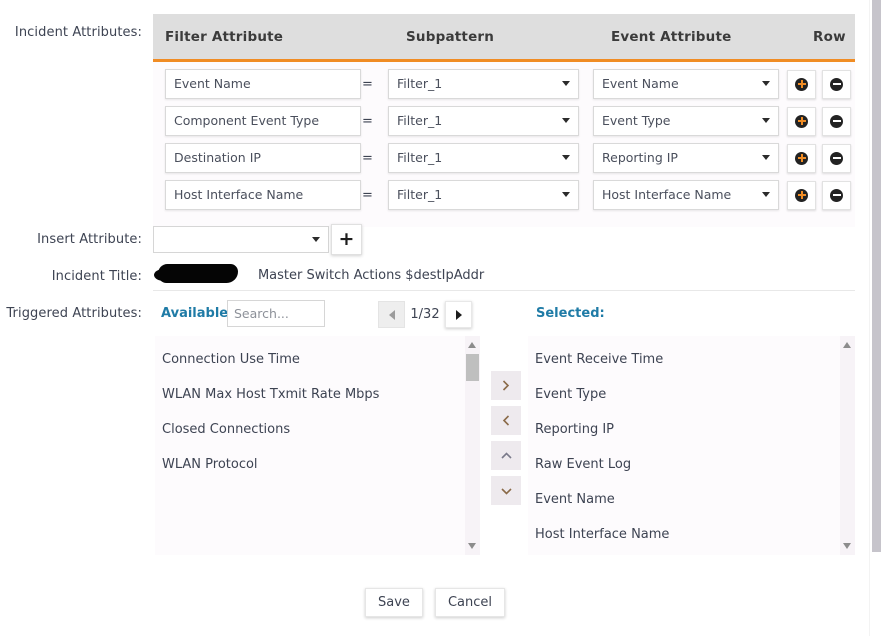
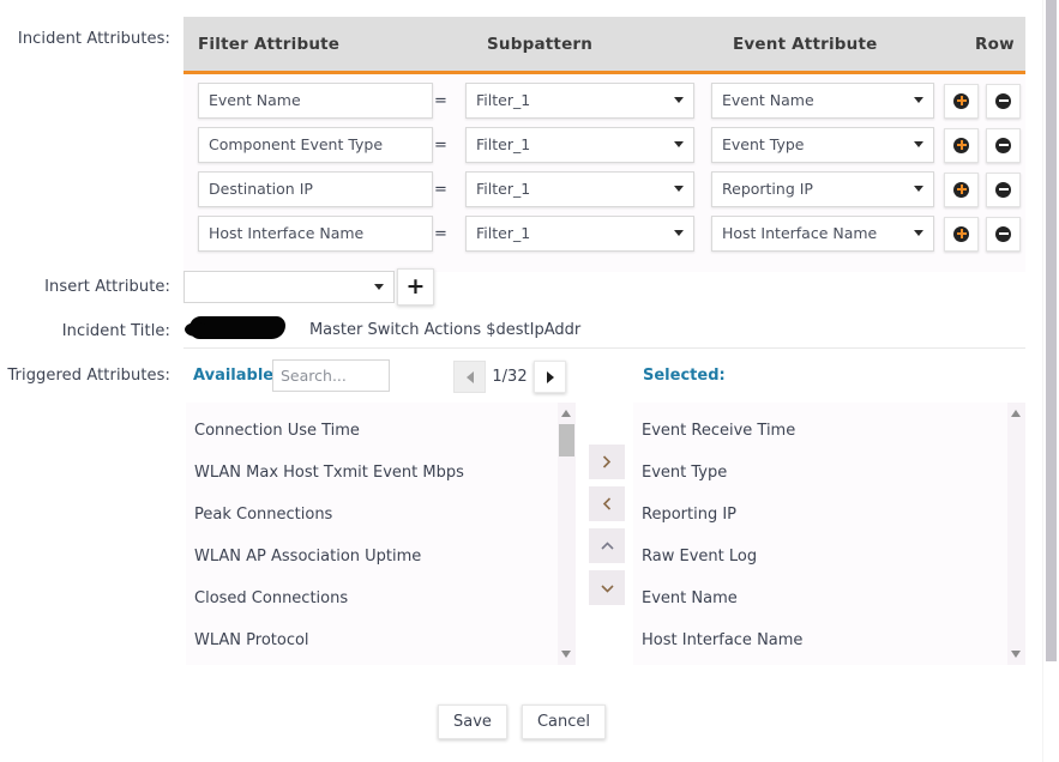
  Incident Attributes:
  Filter Attribute
  Subpattern
  Event Attribute
  Row
  Event Name
  =
  Filter_1
  Event Name
  Component Event Type
  =
  Filter_1
  Event Type
  Destination IP
  =
  Filter_1
  Reporting IP
  Host Interface Name
  =
  Filter_1
  Host Interface Name
  Insert Attribute:
  +
  Incident Title:
  Master Switch Actions $destIpAddr
  Triggered Attributes:
  Available
  Search...
  1/32
  Selected:
  Connection Use Time
- WLAN Max Host Txmit Rate Mbps
+ WLAN Max Host Txmit Event Mbps
+ Peak Connections
+ WLAN AP Association Uptime
  Closed Connections
  WLAN Protocol
  Event Receive Time
  Event Type
  Reporting IP
  Raw Event Log
  Event Name
  Host Interface Name
  Save
  Cancel
